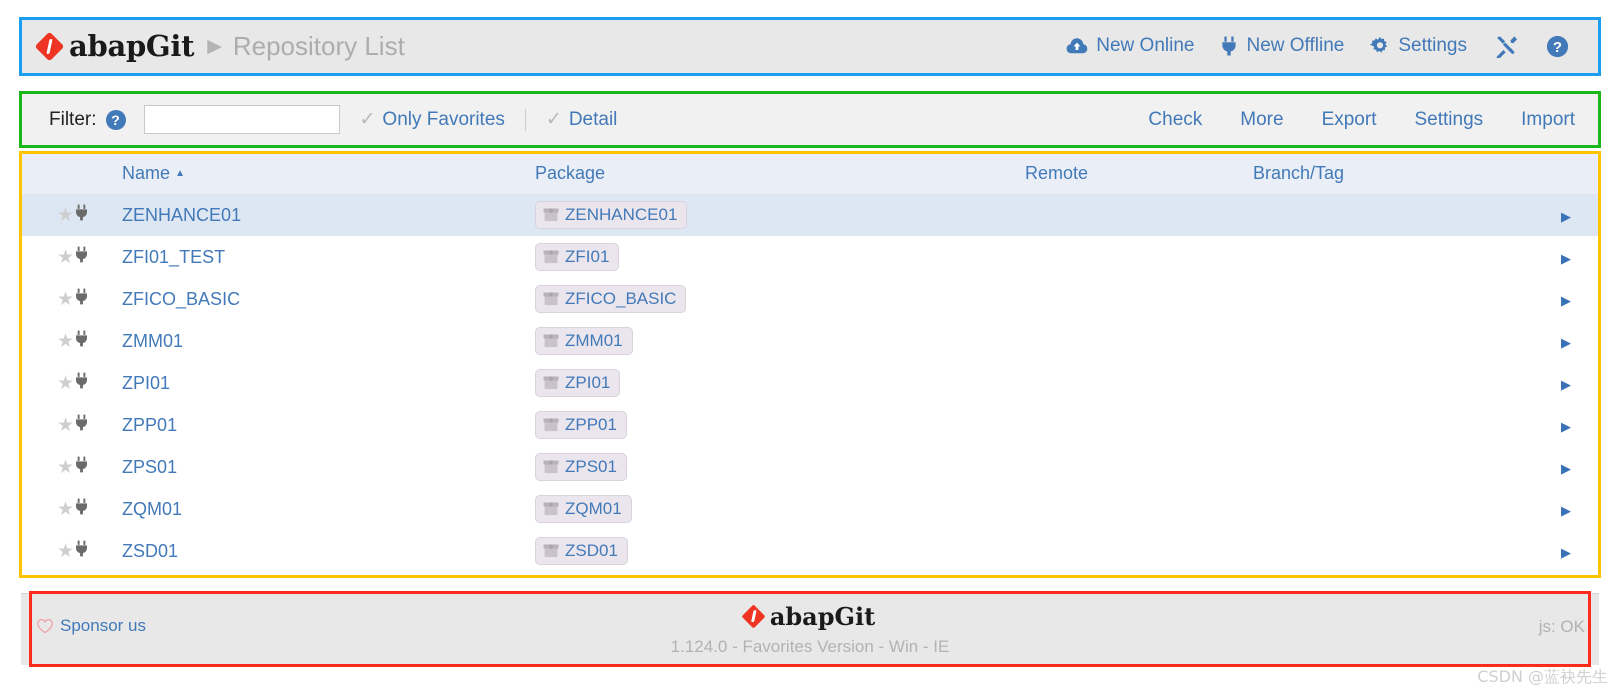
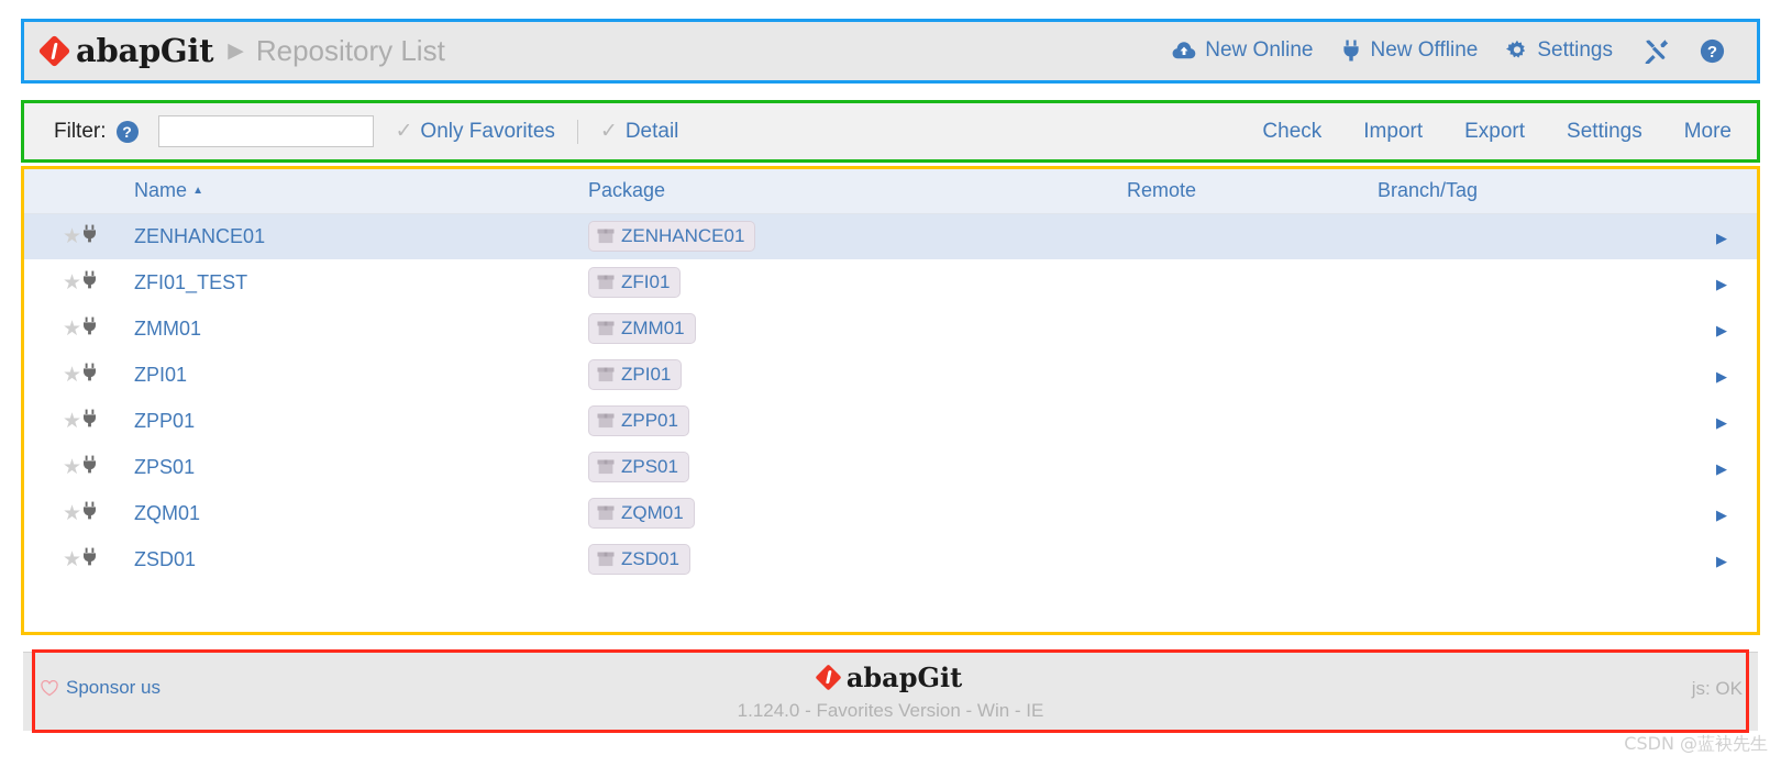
  abapGit
  ▶
  Repository List
  New Online
  New Offline
  Settings
  ?
  Filter:
  ?
  ✓
  Only Favorites
  ✓
  Detail
  Check
- More
+ Import
  Export
  Settings
- Import
+ More
  		Name ▲	Package	Remote	Branch/Tag
  ★		ZENHANCE01	ZENHANCE01			▶
  ★		ZFI01_TEST	ZFI01			▶
- ★		ZFICO_BASIC	ZFICO_BASIC			▶
  ★		ZMM01	ZMM01			▶
  ★		ZPI01	ZPI01			▶
  ★		ZPP01	ZPP01			▶
  ★		ZPS01	ZPS01			▶
  ★		ZQM01	ZQM01			▶
  ★		ZSD01	ZSD01			▶
  Sponsor us
  abapGit
  1.124.0 - Favorites Version - Win - IE
  js: OK
  CSDN @蓝袂先生
